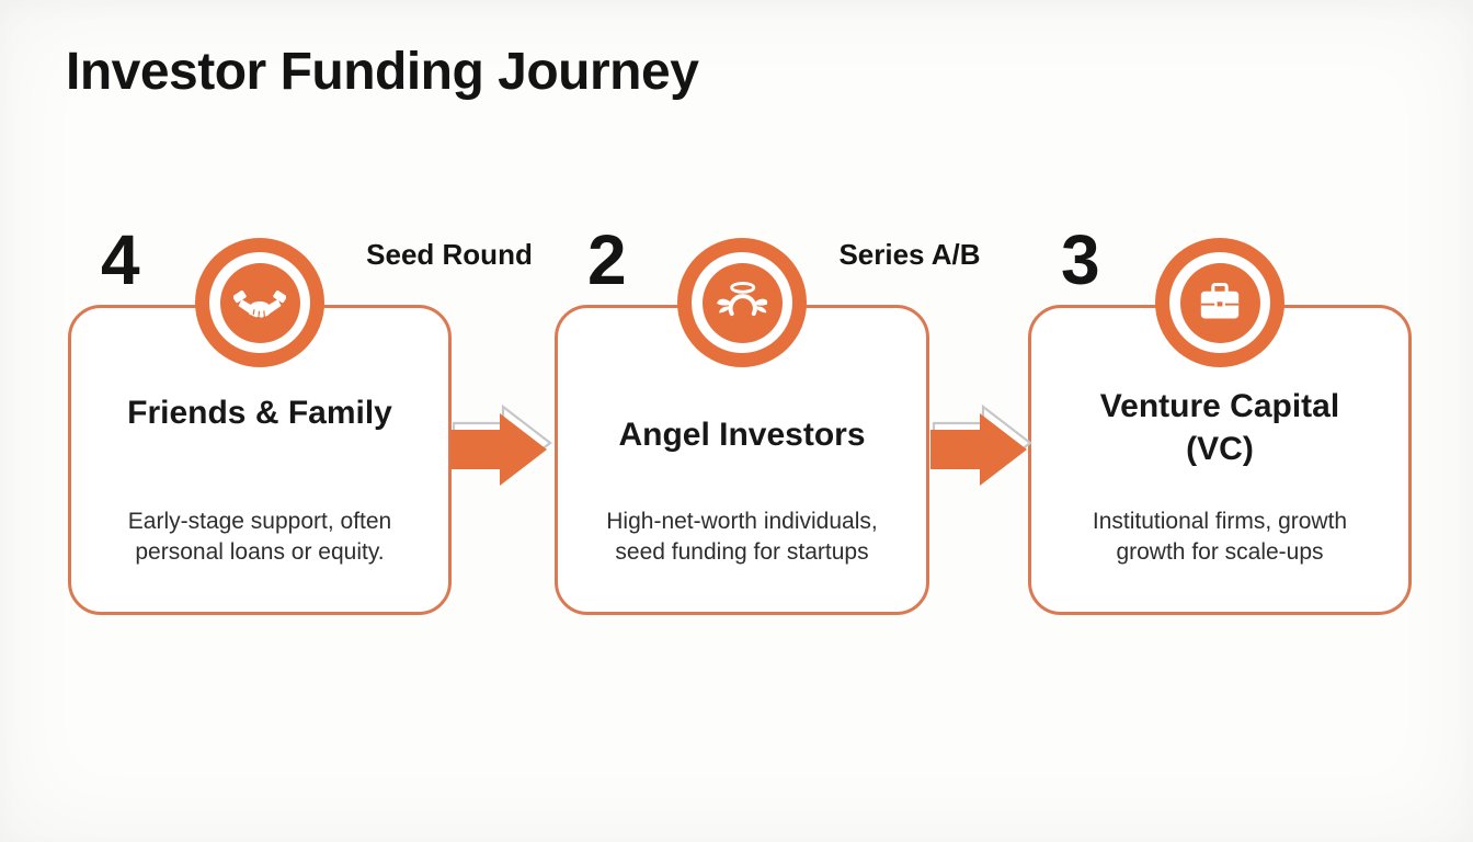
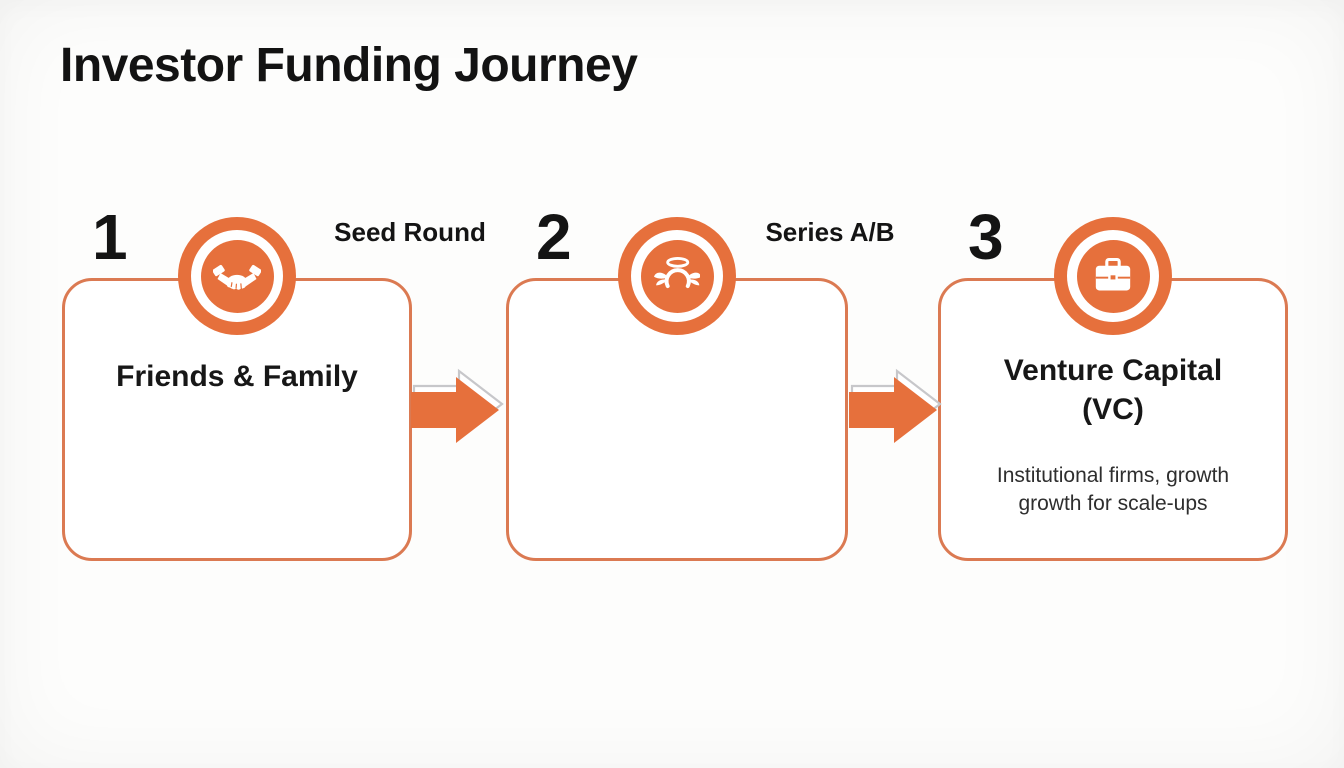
  Investor Funding Journey
- 4
+ 1
  Friends & Family
- Early-stage support, often personal loans or equity.
  2
- Angel Investors
- High-net-worth individuals, seed funding for startups
  3
  Venture Capital (VC)
  Institutional firms, growth growth for scale-ups
  Seed Round
  Series A/B
